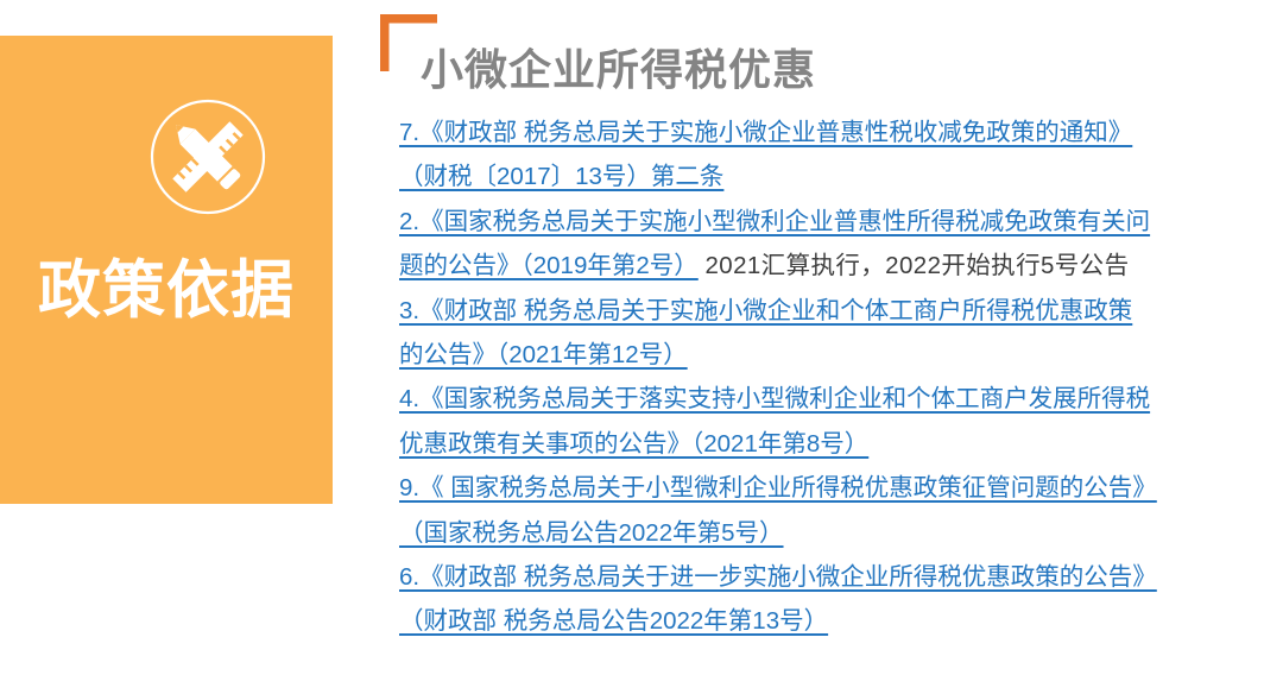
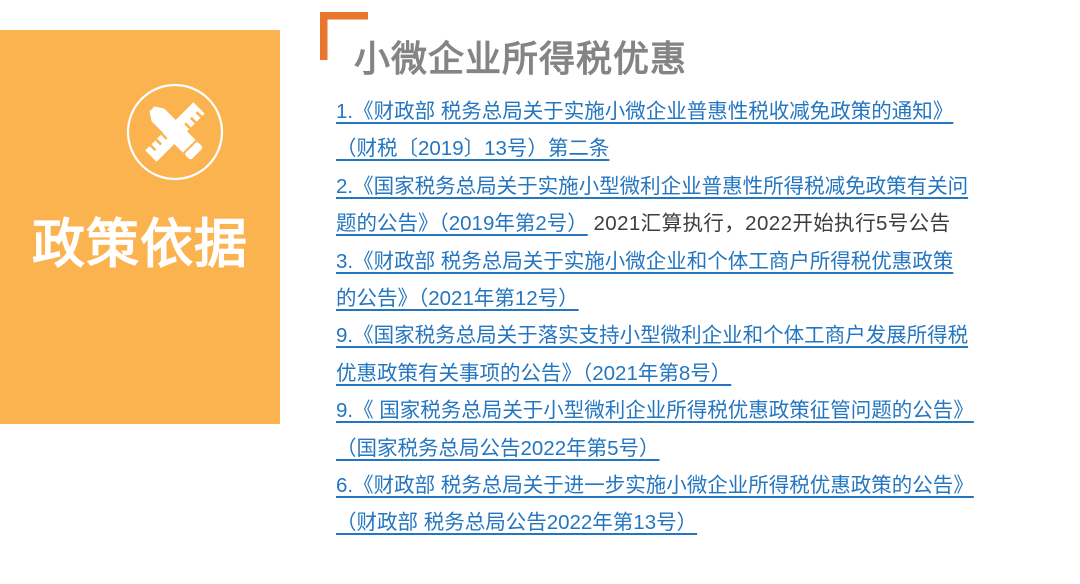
  政策依据
  小微企业所得税优惠
- 7.《财政部 税务总局关于实施小微企业普惠性税收减免政策的通知》
+ 1.《财政部 税务总局关于实施小微企业普惠性税收减免政策的通知》
- （财税〔2017〕13号）第二条
+ （财税〔2019〕13号）第二条
  2.《国家税务总局关于实施小型微利企业普惠性所得税减免政策有关问
  题的公告》（2019年第2号） 2021汇算执行，2022开始执行5号公告
  3.《财政部 税务总局关于实施小微企业和个体工商户所得税优惠政策
  的公告》（2021年第12号）
- 4.《国家税务总局关于落实支持小型微利企业和个体工商户发展所得税
+ 9.《国家税务总局关于落实支持小型微利企业和个体工商户发展所得税
  优惠政策有关事项的公告》（2021年第8号）
  9.《 国家税务总局关于小型微利企业所得税优惠政策征管问题的公告》
  （国家税务总局公告2022年第5号）
  6.《财政部 税务总局关于进一步实施小微企业所得税优惠政策的公告》
  （财政部 税务总局公告2022年第13号）
